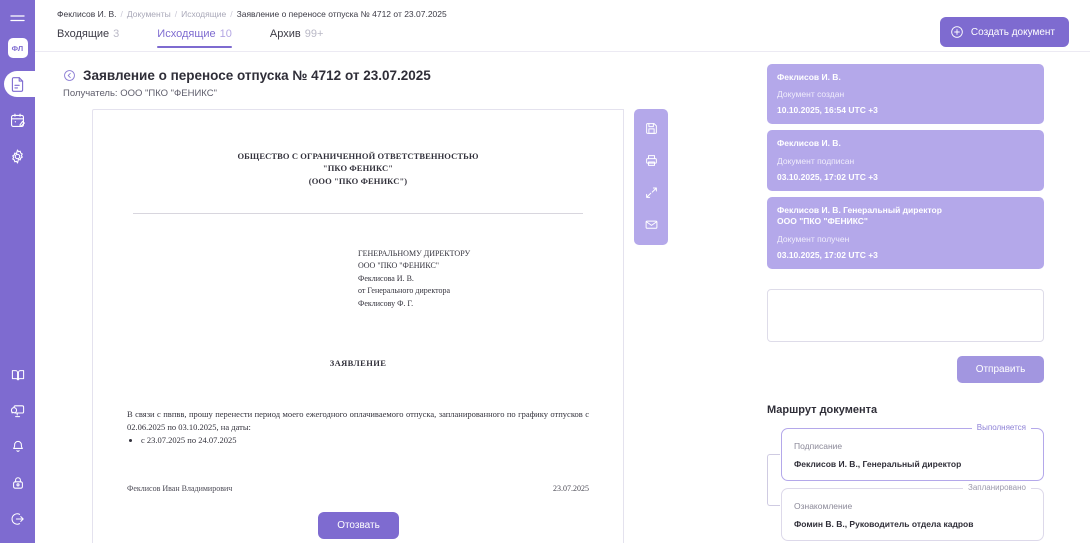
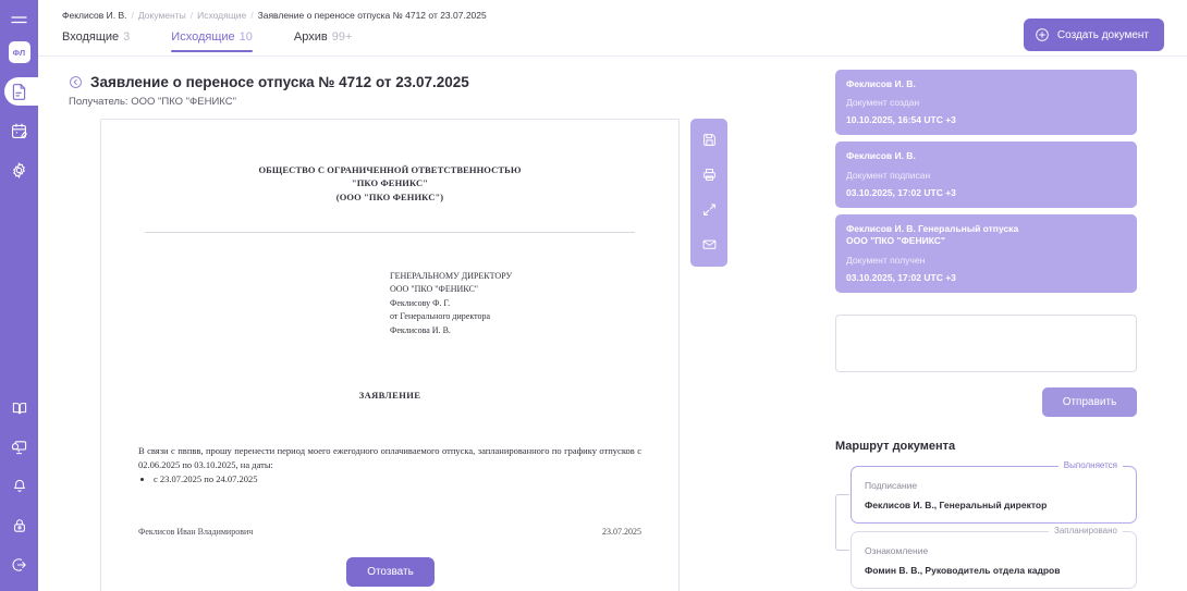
  ФЛ
  Феклисов И. В.
  /
  Документы
  /
  Исходящие
  /
  Заявление о переносе отпуска № 4712 от 23.07.2025
  Входящие 3
  Исходящие 10
  Архив 99+
  Создать документ
  Заявление о переносе отпуска № 4712 от 23.07.2025
  Получатель: ООО "ПКО "ФЕНИКС"
  ОБЩЕСТВО С ОГРАНИЧЕННОЙ ОТВЕТСТВЕННОСТЬЮ
  "ПКО ФЕНИКС"
  (ООО "ПКО ФЕНИКС")
  ГЕНЕРАЛЬНОМУ ДИРЕКТОРУ
  ООО "ПКО "ФЕНИКС"
- Феклисова И. В.
+ Феклисову Ф. Г.
  от Генерального директора
- Феклисову Ф. Г.
+ Феклисова И. В.
  ЗАЯВЛЕНИЕ
  В связи с пвпвв, прошу перенести период моего ежегодного оплачиваемого отпуска, запланированного по графику отпусков с 02.06.2025 по 03.10.2025, на даты:
  с 23.07.2025 по 24.07.2025
  Феклисов Иван Владимирович
  23.07.2025
  Отозвать
  Феклисов И. В.
  Документ создан
  10.10.2025, 16:54 UTC +3
  Феклисов И. В.
  Документ подписан
  03.10.2025, 17:02 UTC +3
- Феклисов И. В. Генеральный директор
+ Феклисов И. В. Генеральный отпуска
  ООО "ПКО "ФЕНИКС"
  Документ получен
  03.10.2025, 17:02 UTC +3
  Отправить
  Маршрут документа
  Выполняется
  Подписание
  Феклисов И. В., Генеральный директор
  Запланировано
  Ознакомление
  Фомин В. В., Руководитель отдела кадров
